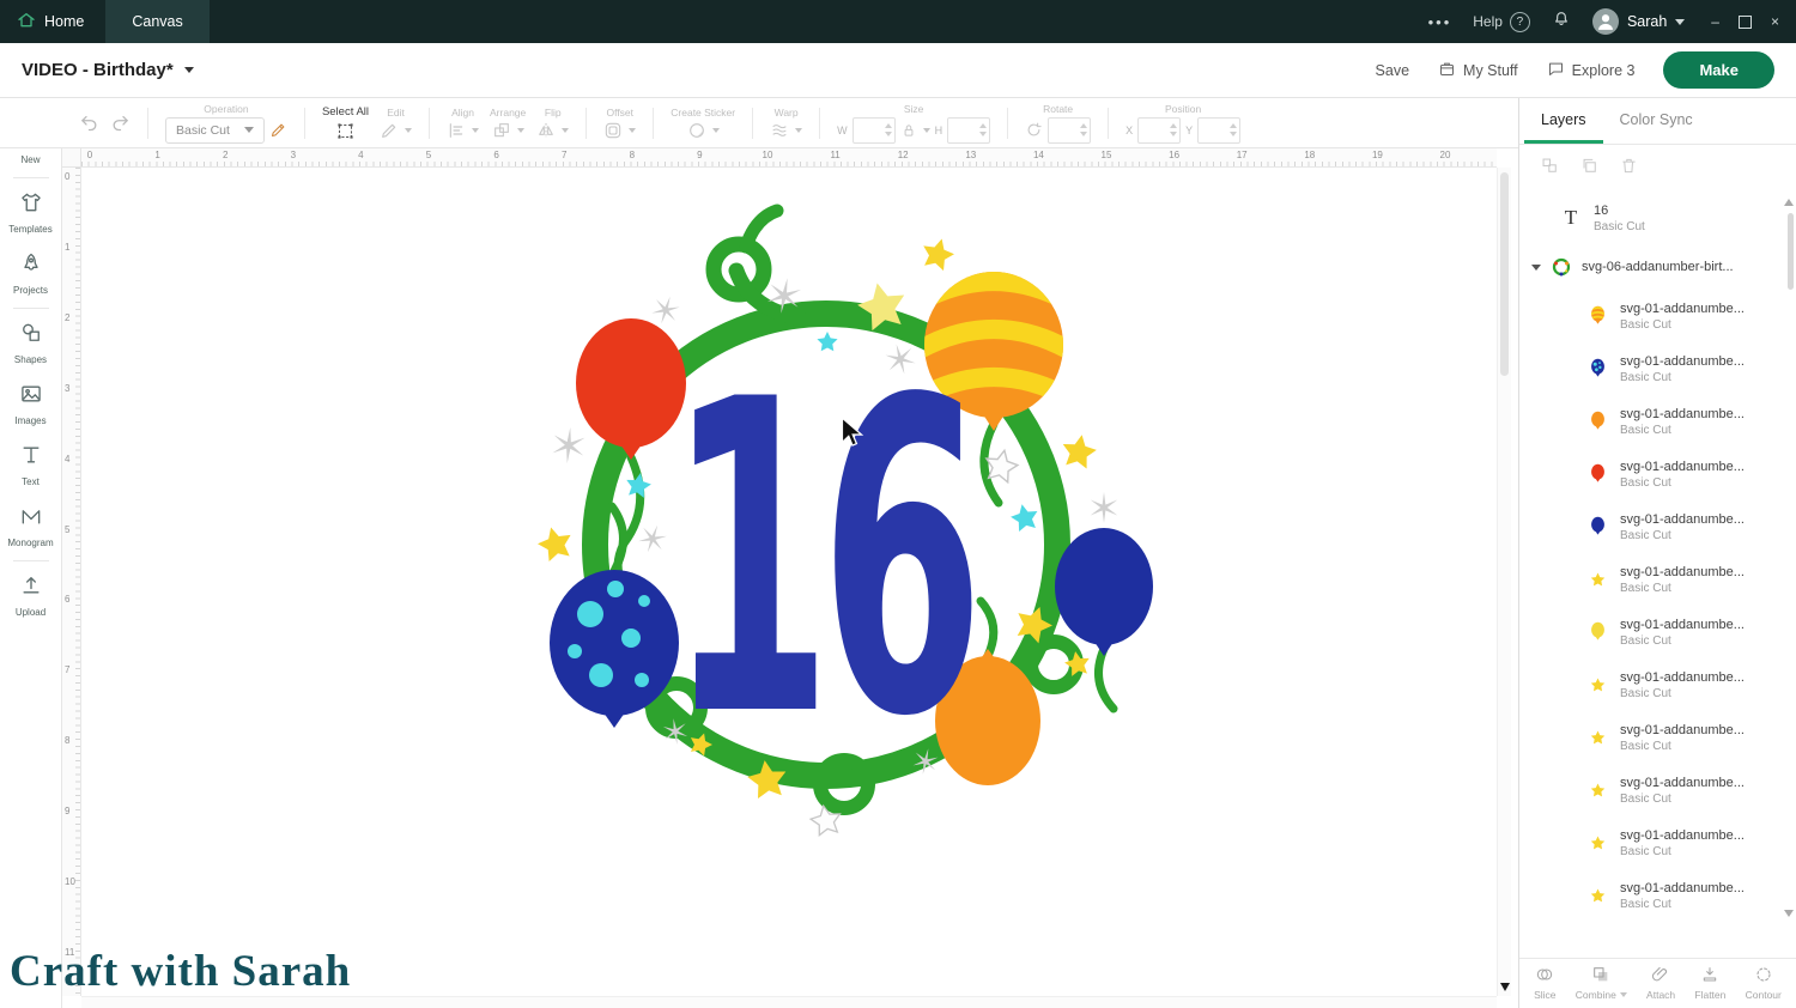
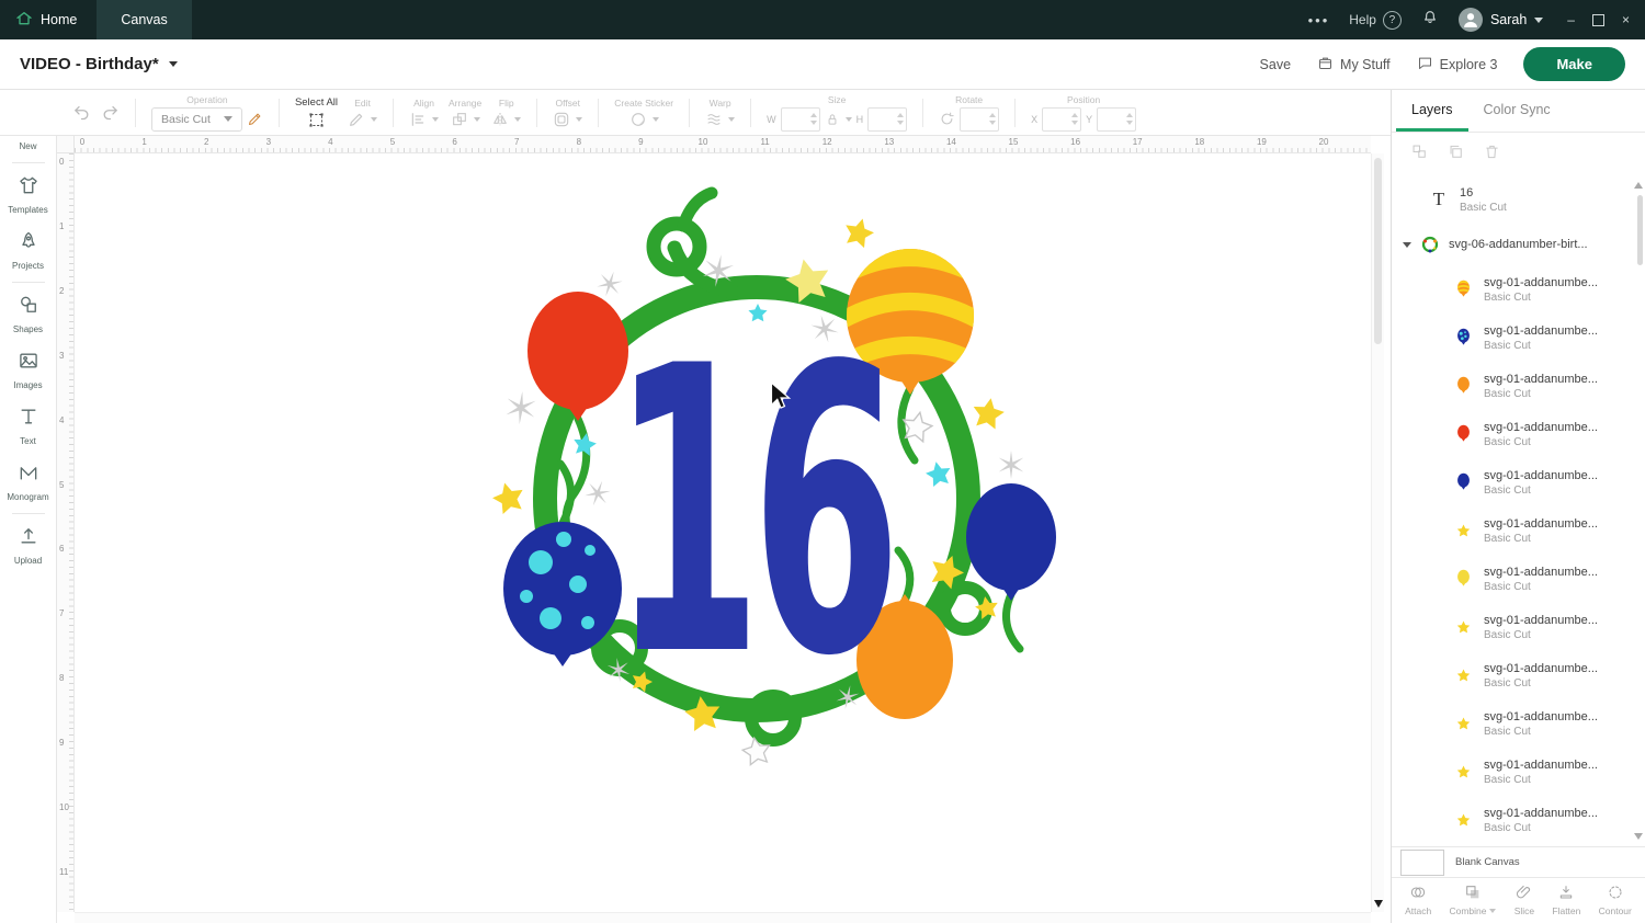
  Home
  Canvas
  •••
  Help
  ?
  Sarah
  –
  ×
  VIDEO - Birthday*
  Save
  My Stuff
  Explore 3
  Make
  Operation
  Basic Cut
  Select All
  Edit
  Align
  Arrange
  Flip
  Offset
  Create Sticker
  Warp
  Size
  W
  H
  Rotate
  Position
  X
  Y
  New
  Templates
  Projects
  Shapes
  Images
  Text
  Monogram
  Upload
  0
  1
  2
  3
  4
  5
  6
  7
  8
  9
  10
  11
  12
  13
  14
  15
  16
  17
  18
  19
  20
  0
  1
  2
  3
  4
  5
  6
  7
  8
  9
  10
  11
  16
  Layers
  Color Sync
  T
  16
  Basic Cut
  svg-06-addanumber-birt...
  svg-01-addanumbe...
  Basic Cut
  svg-01-addanumbe...
  Basic Cut
  svg-01-addanumbe...
  Basic Cut
  svg-01-addanumbe...
  Basic Cut
  svg-01-addanumbe...
  Basic Cut
  svg-01-addanumbe...
  Basic Cut
  svg-01-addanumbe...
  Basic Cut
  svg-01-addanumbe...
  Basic Cut
  svg-01-addanumbe...
  Basic Cut
  svg-01-addanumbe...
  Basic Cut
  svg-01-addanumbe...
  Basic Cut
  svg-01-addanumbe...
  Basic Cut
+ Blank Canvas
- Slice
+ Attach
  Combine
- Attach
+ Slice
  Flatten
  Contour
- Craft with Sarah
